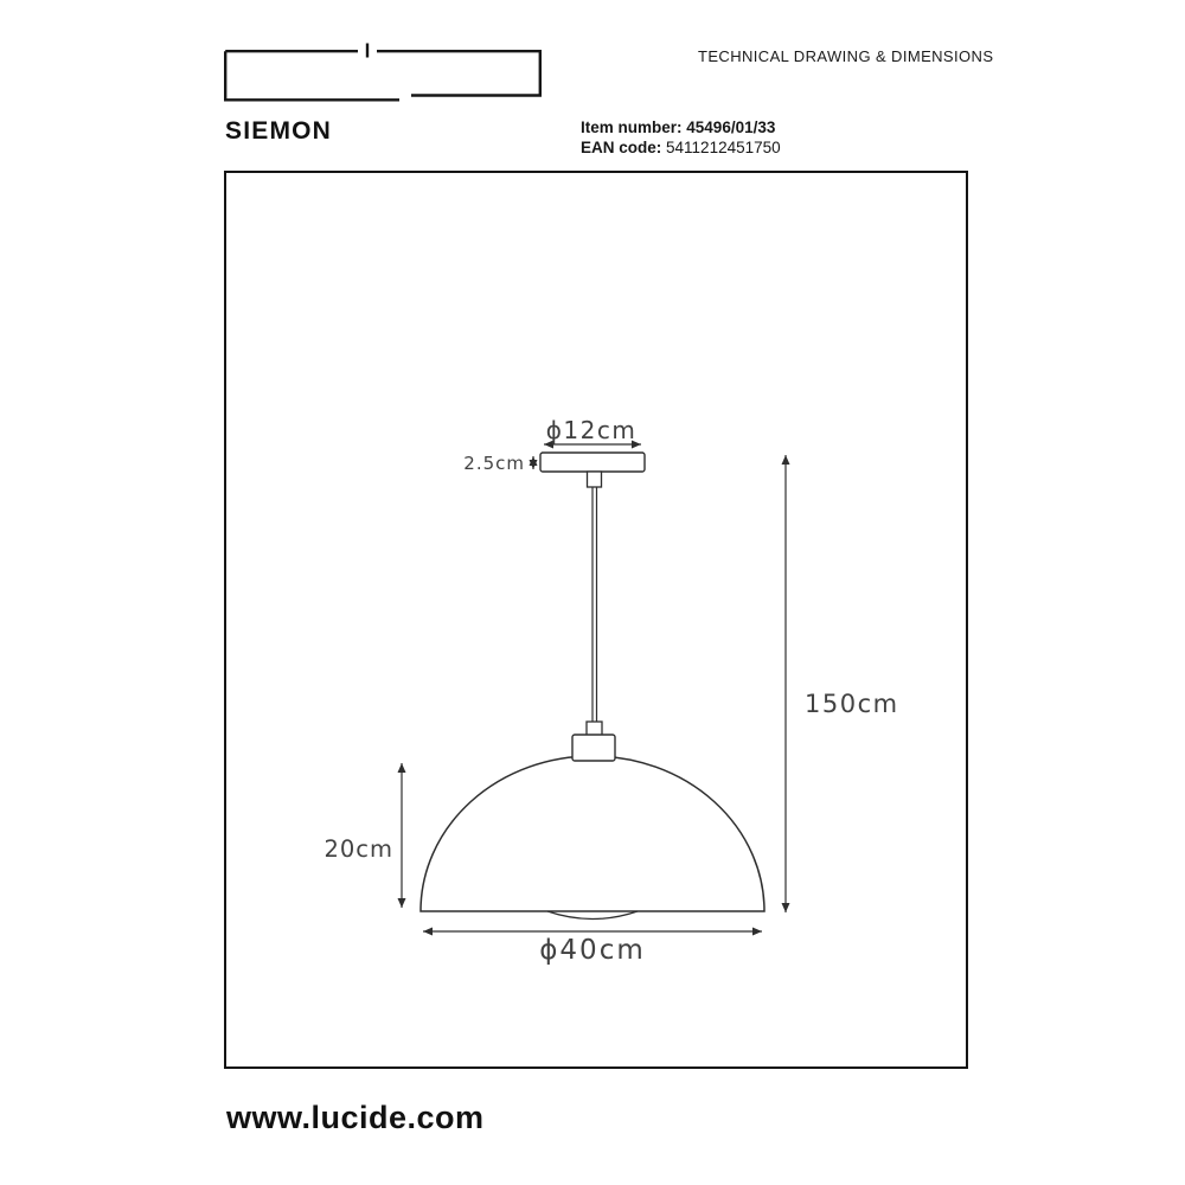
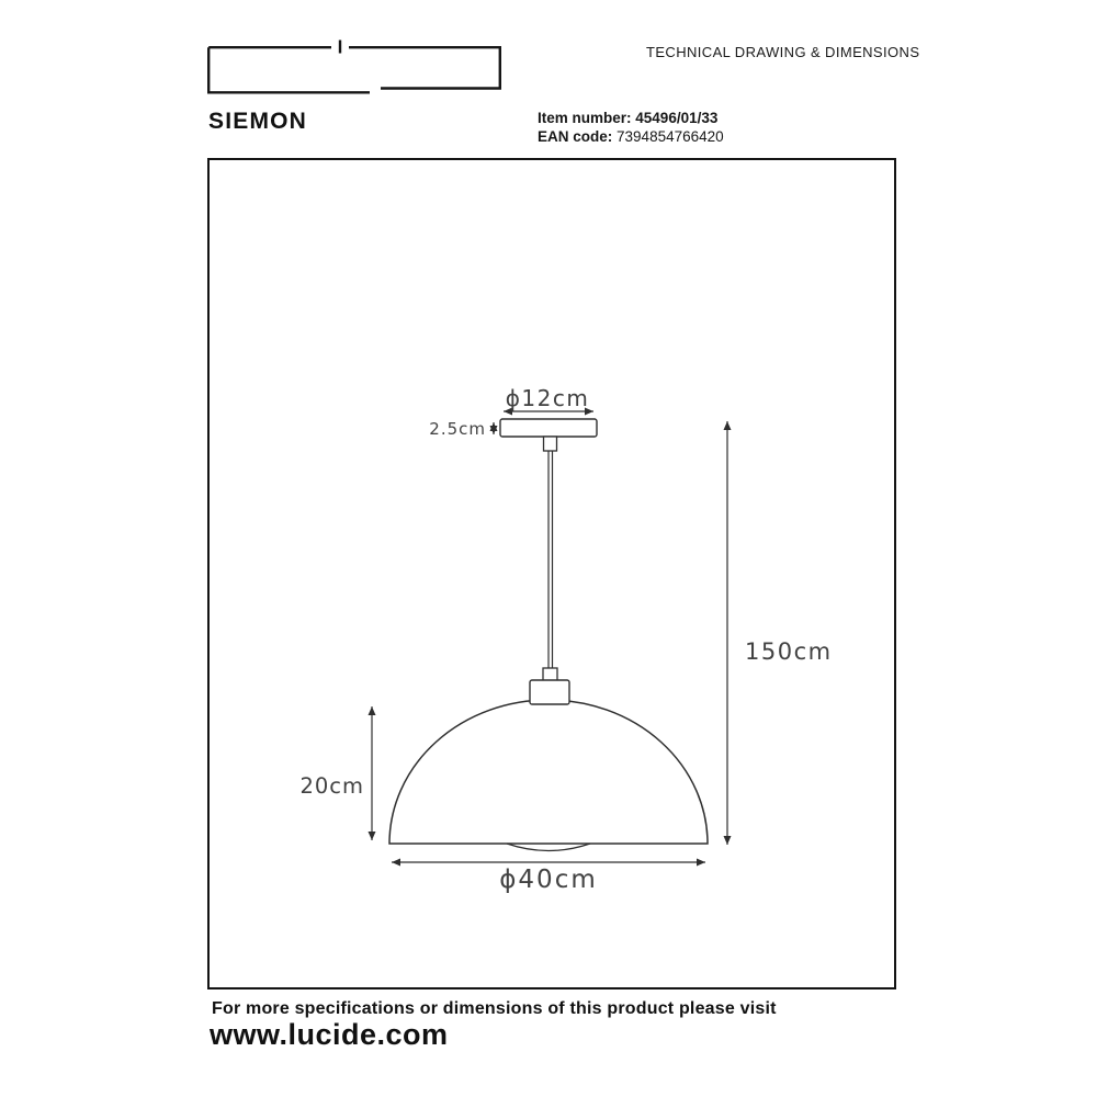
  SIEMON
  TECHNICAL DRAWING & DIMENSIONS
  Item number: 45496/01/33
- EAN code: 5411212451750
+ EAN code: 7394854766420
  ϕ12cm
  2.5cm
  150cm
  20cm
  ϕ40cm
+ For more specifications or dimensions of this product please visit
  www.lucide.com
